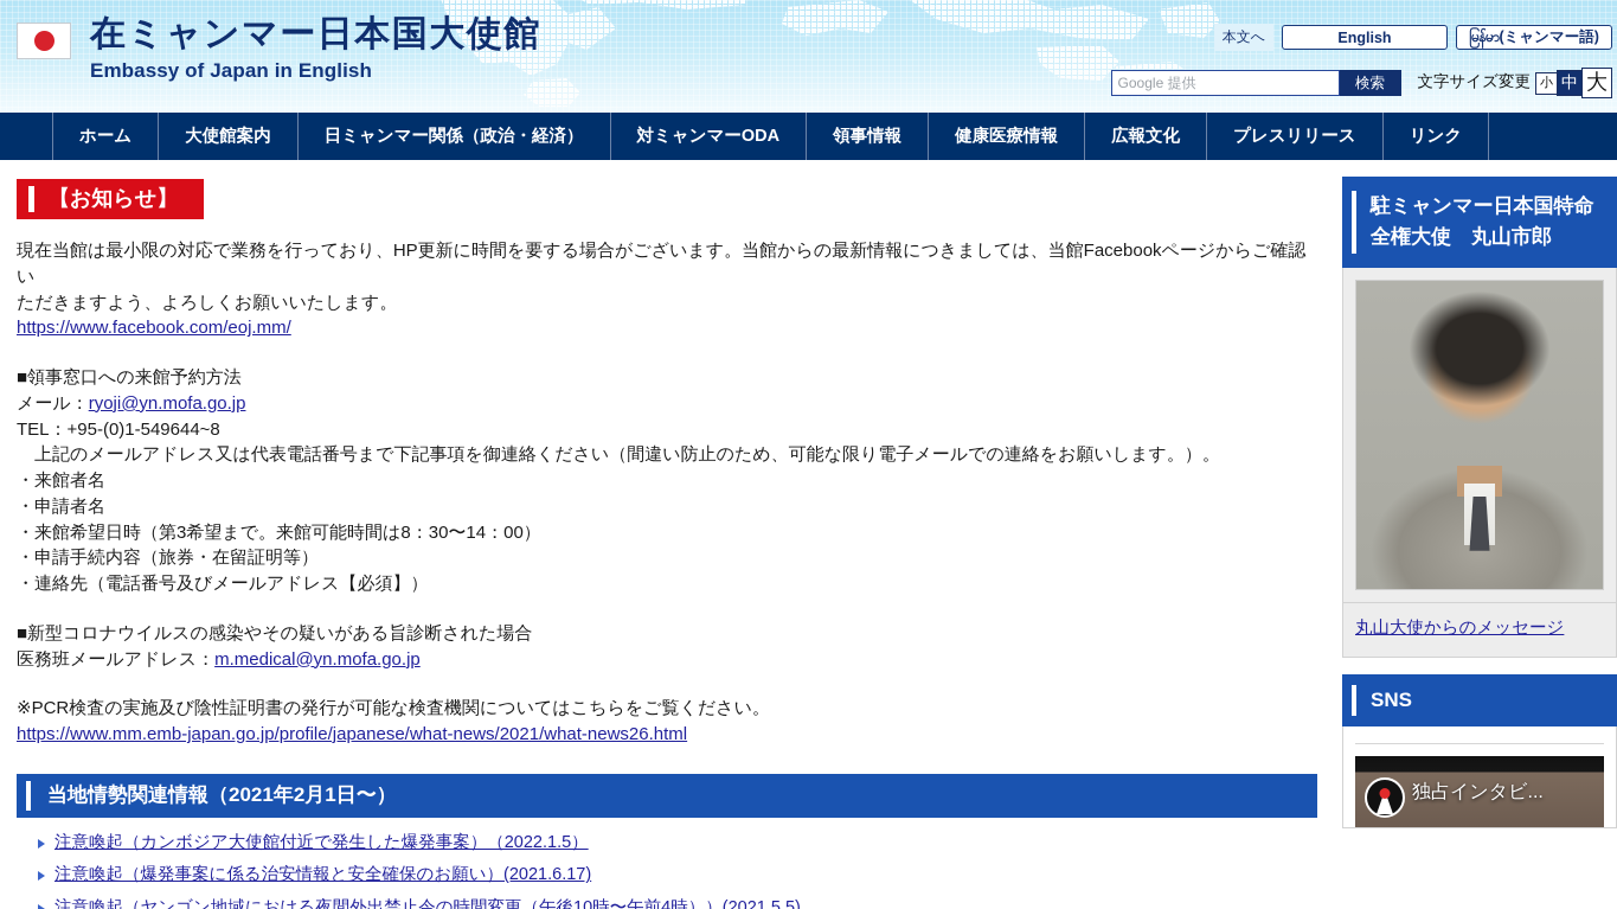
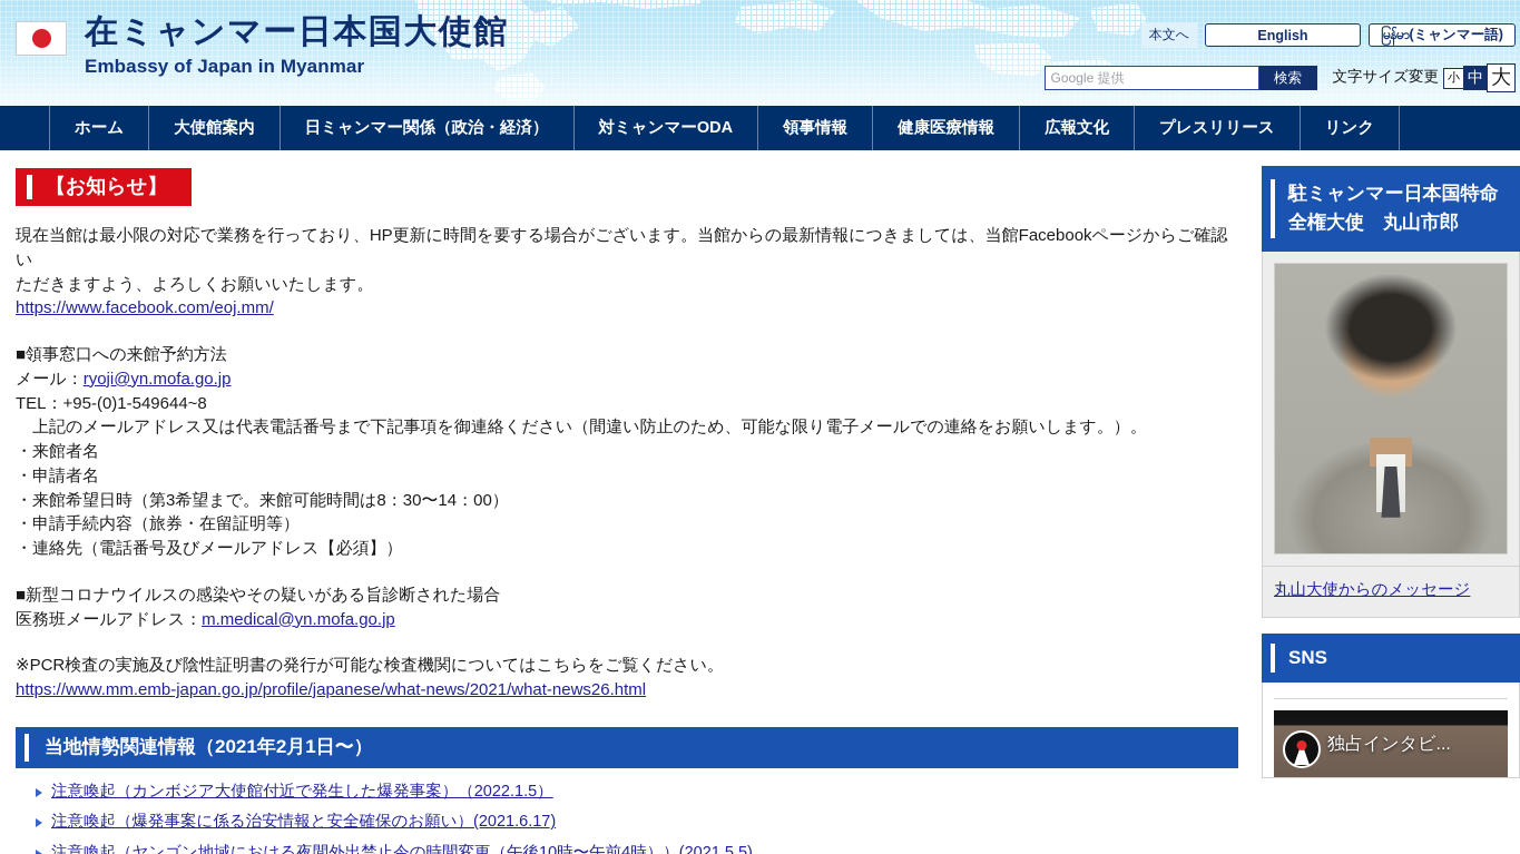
  在ミャンマー日本国大使館
- Embassy of Japan in English
+ Embassy of Japan in Myanmar
  本文へ
  English
  မြန်မာ
  (ミャンマー語)
  Google 提供
  検索
  文字サイズ変更
  小
  中
  大
  ホーム
  大使館案内
  日ミャンマー関係（政治・経済）
  対ミャンマーODA
  領事情報
  健康医療情報
  広報文化
  プレスリリース
  リンク
  【お知らせ】
  現在当館は最小限の対応で業務を行っており、HP更新に時間を要する場合がございます。当館からの最新情報につきましては、当館Facebookページからご確認い
  ただきますよう、よろしくお願いいたします。
  https://www.facebook.com/eoj.mm/
  ■領事窓口への来館予約方法
  メール：ryoji@yn.mofa.go.jp
  TEL：+95-(0)1-549644~8
  上記のメールアドレス又は代表電話番号まで下記事項を御連絡ください（間違い防止のため、可能な限り電子メールでの連絡をお願いします。）。
  ・来館者名
  ・申請者名
  ・来館希望日時（第3希望まで。来館可能時間は8：30〜14：00）
  ・申請手続内容（旅券・在留証明等）
  ・連絡先（電話番号及びメールアドレス【必須】）
  ■新型コロナウイルスの感染やその疑いがある旨診断された場合
  医務班メールアドレス：m.medical@yn.mofa.go.jp
  ※PCR検査の実施及び陰性証明書の発行が可能な検査機関についてはこちらをご覧ください。
  https://www.mm.emb-japan.go.jp/profile/japanese/what-news/2021/what-news26.html
  当地情勢関連情報（2021年2月1日〜）
  注意喚起（カンボジア大使館付近で発生した爆発事案）（2022.1.5）
  注意喚起（爆発事案に係る治安情報と安全確保のお願い）(2021.6.17)
  注意喚起（ヤンゴン地域における夜間外出禁止令の時間変更（午後10時〜午前4時））(2021.5.5)
  駐ミャンマー日本国特命全権大使 丸山市郎
  丸山大使からのメッセージ
  SNS
  独占インタビ...
